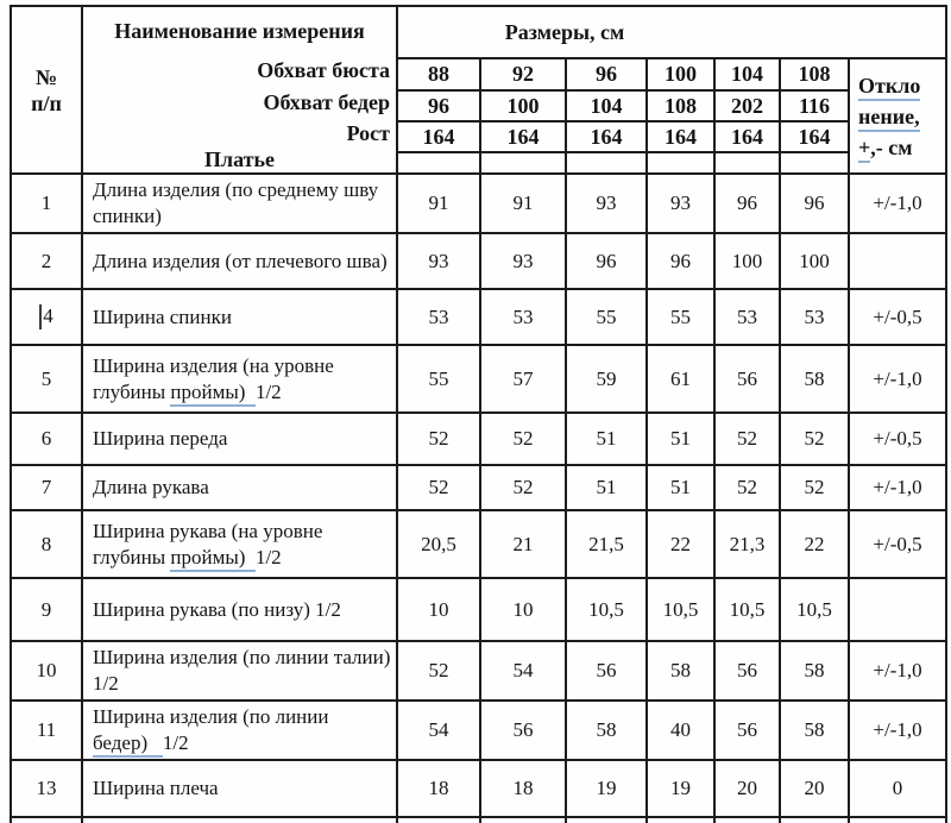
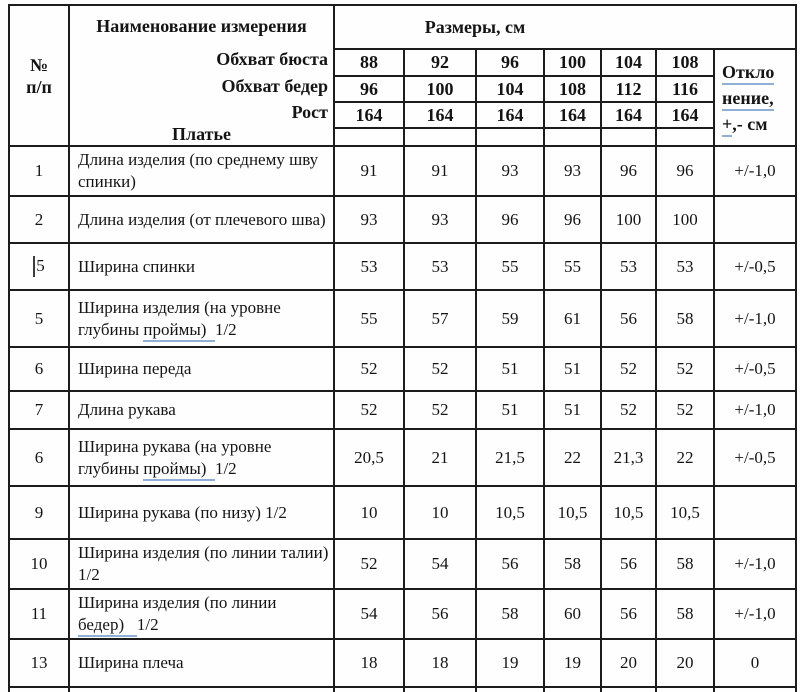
  № п/п	Наименование измерения Обхват бюста Обхват бедер Рост Платье	Размеры, см
  88	92	96	100	104	108	Откло нение, +,- см
- 96	100	104	108	202	116
+ 96	100	104	108	112	116
  164	164	164	164	164	164
  1	Длина изделия (по среднему шву спинки)	91	91	93	93	96	96	+/-1,0
  2	Длина изделия (от плечевого шва)	93	93	96	96	100	100
- 4	Ширина спинки	53	53	55	55	53	53	+/-0,5
+ 5	Ширина спинки	53	53	55	55	53	53	+/-0,5
  5	Ширина изделия (на уровне глубины проймы) 1/2	55	57	59	61	56	58	+/-1,0
  6	Ширина переда	52	52	51	51	52	52	+/-0,5
  7	Длина рукава	52	52	51	51	52	52	+/-1,0
- 8	Ширина рукава (на уровне глубины проймы) 1/2	20,5	21	21,5	22	21,3	22	+/-0,5
+ 6	Ширина рукава (на уровне глубины проймы) 1/2	20,5	21	21,5	22	21,3	22	+/-0,5
  9	Ширина рукава (по низу) 1/2	10	10	10,5	10,5	10,5	10,5
  10	Ширина изделия (по линии талии) 1/2	52	54	56	58	56	58	+/-1,0
- 11	Ширина изделия (по линии бедер) 1/2	54	56	58	40	56	58	+/-1,0
+ 11	Ширина изделия (по линии бедер) 1/2	54	56	58	60	56	58	+/-1,0
  13	Ширина плеча	18	18	19	19	20	20	0
